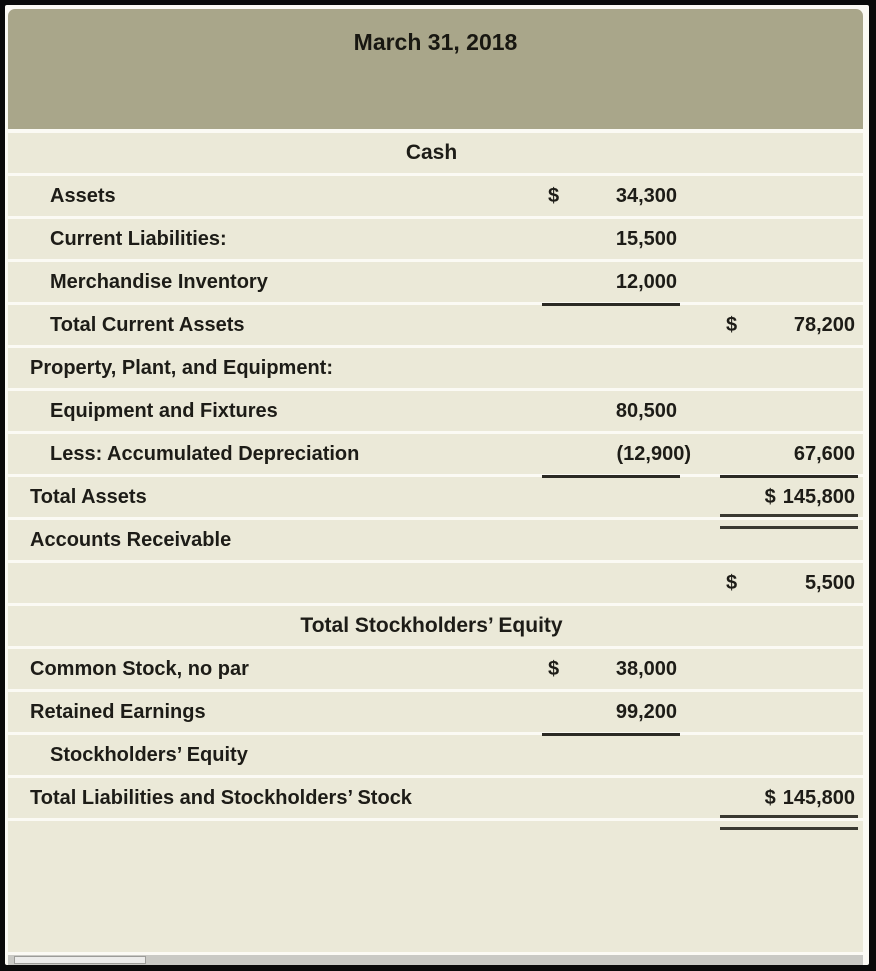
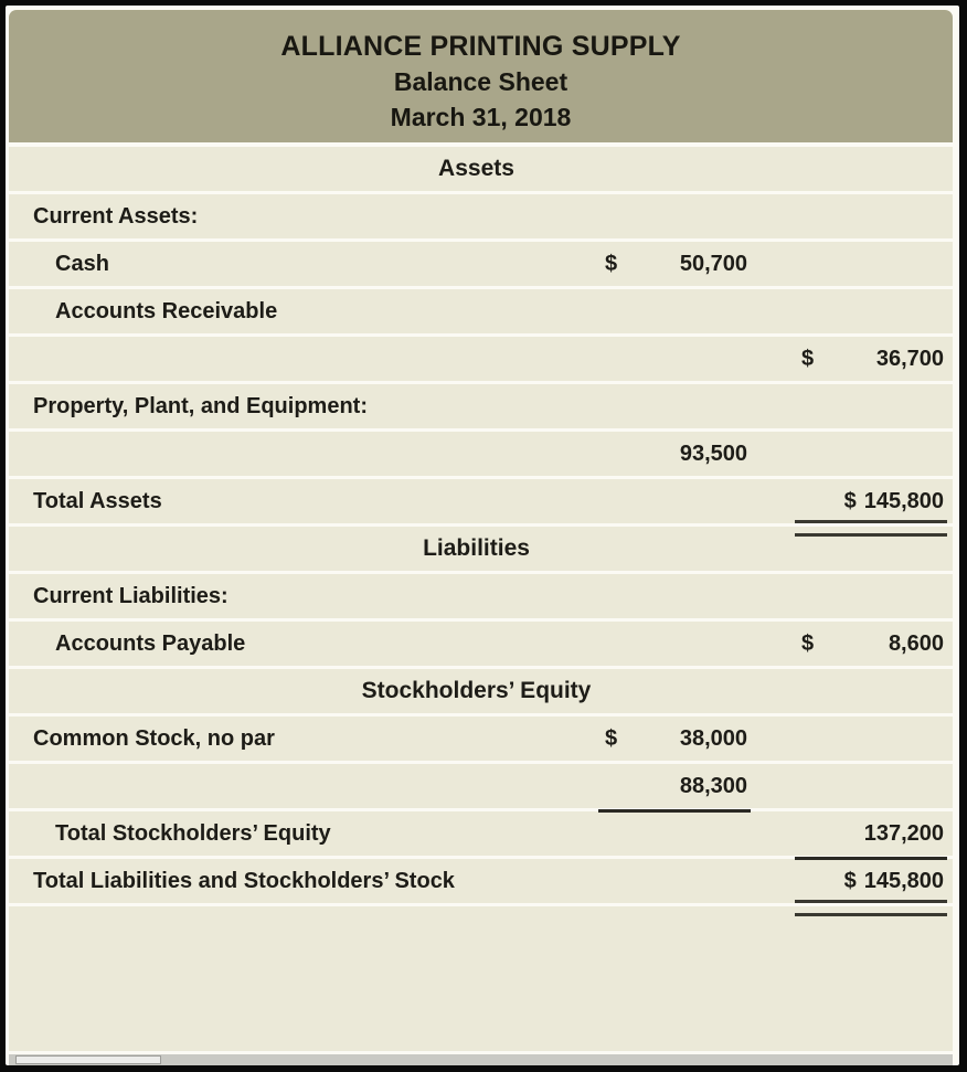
+ ALLIANCE PRINTING SUPPLY
+ Balance Sheet
  March 31, 2018
- Cash
+ Assets
+ Current Assets:
- Assets
+ Cash
  $
- 34,300
+ 50,700
- Current Liabilities:
+ Accounts Receivable
- 15,500
- Merchandise Inventory
- 12,000
- Total Current Assets
  $
- 78,200
+ 36,700
  Property, Plant, and Equipment:
- Equipment and Fixtures
- 80,500
+ 93,500
- Less: Accumulated Depreciation
- (12,900)
- 67,600
  Total Assets
  $ 145,800
+ Liabilities
- Accounts Receivable
+ Current Liabilities:
+ Accounts Payable
  $
- 5,500
+ 8,600
- Total Stockholders’ Equity
+ Stockholders’ Equity
  Common Stock, no par
  $
  38,000
- Retained Earnings
- 99,200
+ 88,300
- Stockholders’ Equity
+ Total Stockholders’ Equity
+ 137,200
  Total Liabilities and Stockholders’ Stock
  $ 145,800
